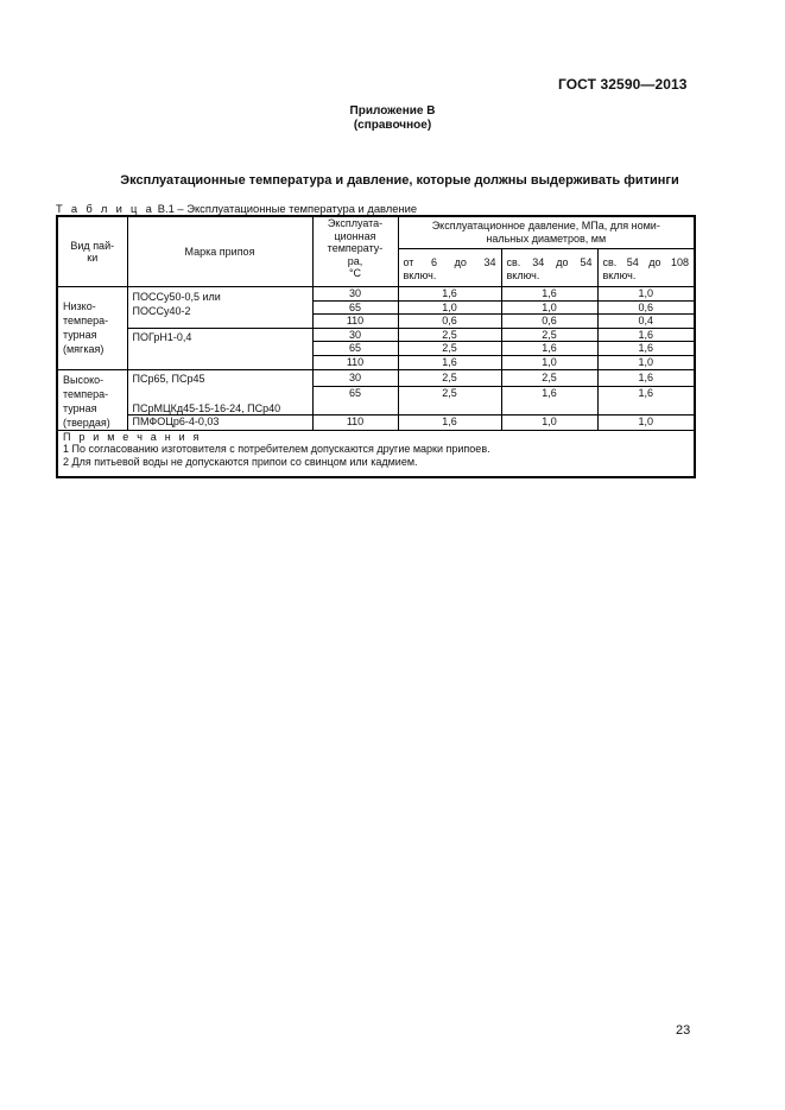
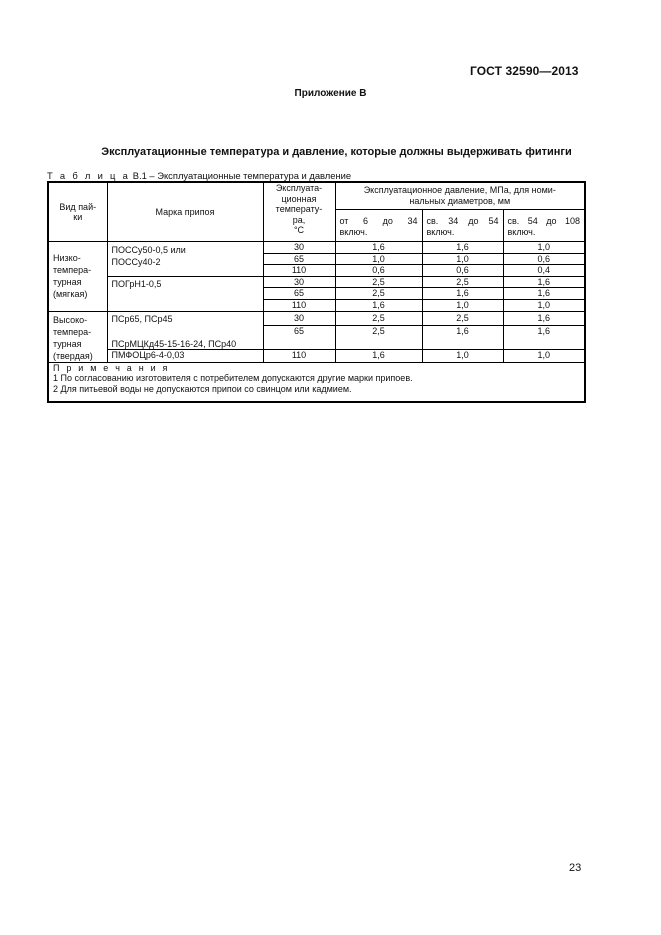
  ГОСТ 32590—2013
  Приложение В
- (справочное)
  Эксплуатационные температура и давление, которые должны выдерживать фитинги
  Т а б л и ц а В.1 – Эксплуатационные температура и давление
  Вид пай- ки	Марка припоя	Эксплуата- ционная температу- ра, °С	Эксплуатационное давление, МПа, для номи- нальных диаметров, мм
  от 6 до 34 включ.	св. 34 до 54 включ.	св. 54 до 108 включ.
  Низко- темпера- турная (мягкая)	ПОССу50-0,5 или ПОССу40-2	30	1,6	1,6	1,0
  65	1,0	1,0	0,6
  110	0,6	0,6	0,4
- ПОГрН1-0,4	30	2,5	2,5	1,6
+ ПОГрН1-0,5	30	2,5	2,5	1,6
  65	2,5	1,6	1,6
  110	1,6	1,0	1,0
  Высоко- темпера- турная (твердая)	ПСр65, ПСр45	30	2,5	2,5	1,6
  ПСрМЦКд45-15-16-24, ПСр40	65	2,5	1,6	1,6
  ПМФОЦр6-4-0,03	110	1,6	1,0	1,0
  П р и м е ч а н и я 1 По согласованию изготовителя с потребителем допускаются другие марки припоев. 2 Для питьевой воды не допускаются припои со свинцом или кадмием.
  23
